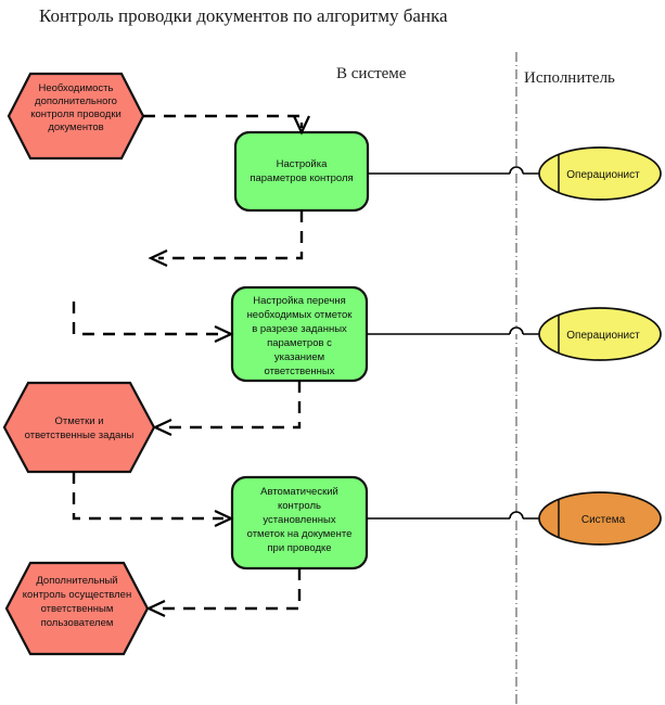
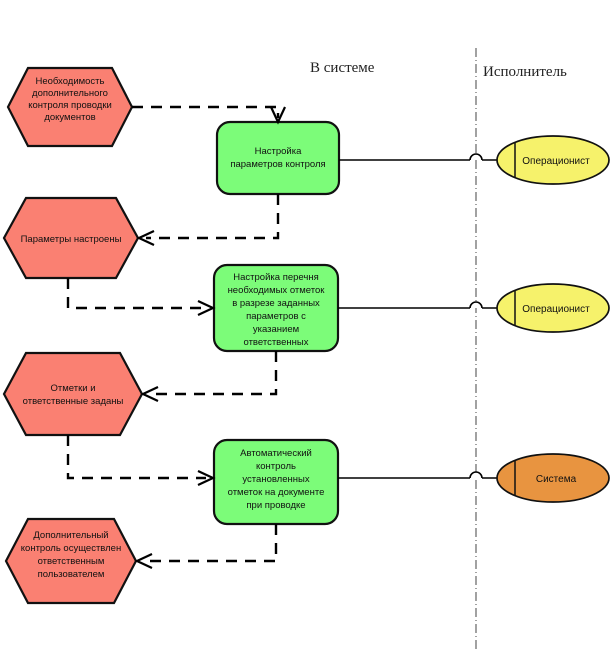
- Контроль проводки документов по алгоритму банка
  В системе
  Исполнитель
  Необходимость
  дополнительного
  контроля проводки
  документов
+ Параметры настроены
  Отметки и
  ответственные заданы
  Дополнительный
  контроль осуществлен
  ответственным
  пользователем
  Настройка
  параметров контроля
  Настройка перечня
  необходимых отметок
  в разрезе заданных
  параметров с
  указанием
  ответственных
  Автоматический
  контроль
  установленных
  отметок на документе
  при проводке
  Операционист
  Операционист
  Система
